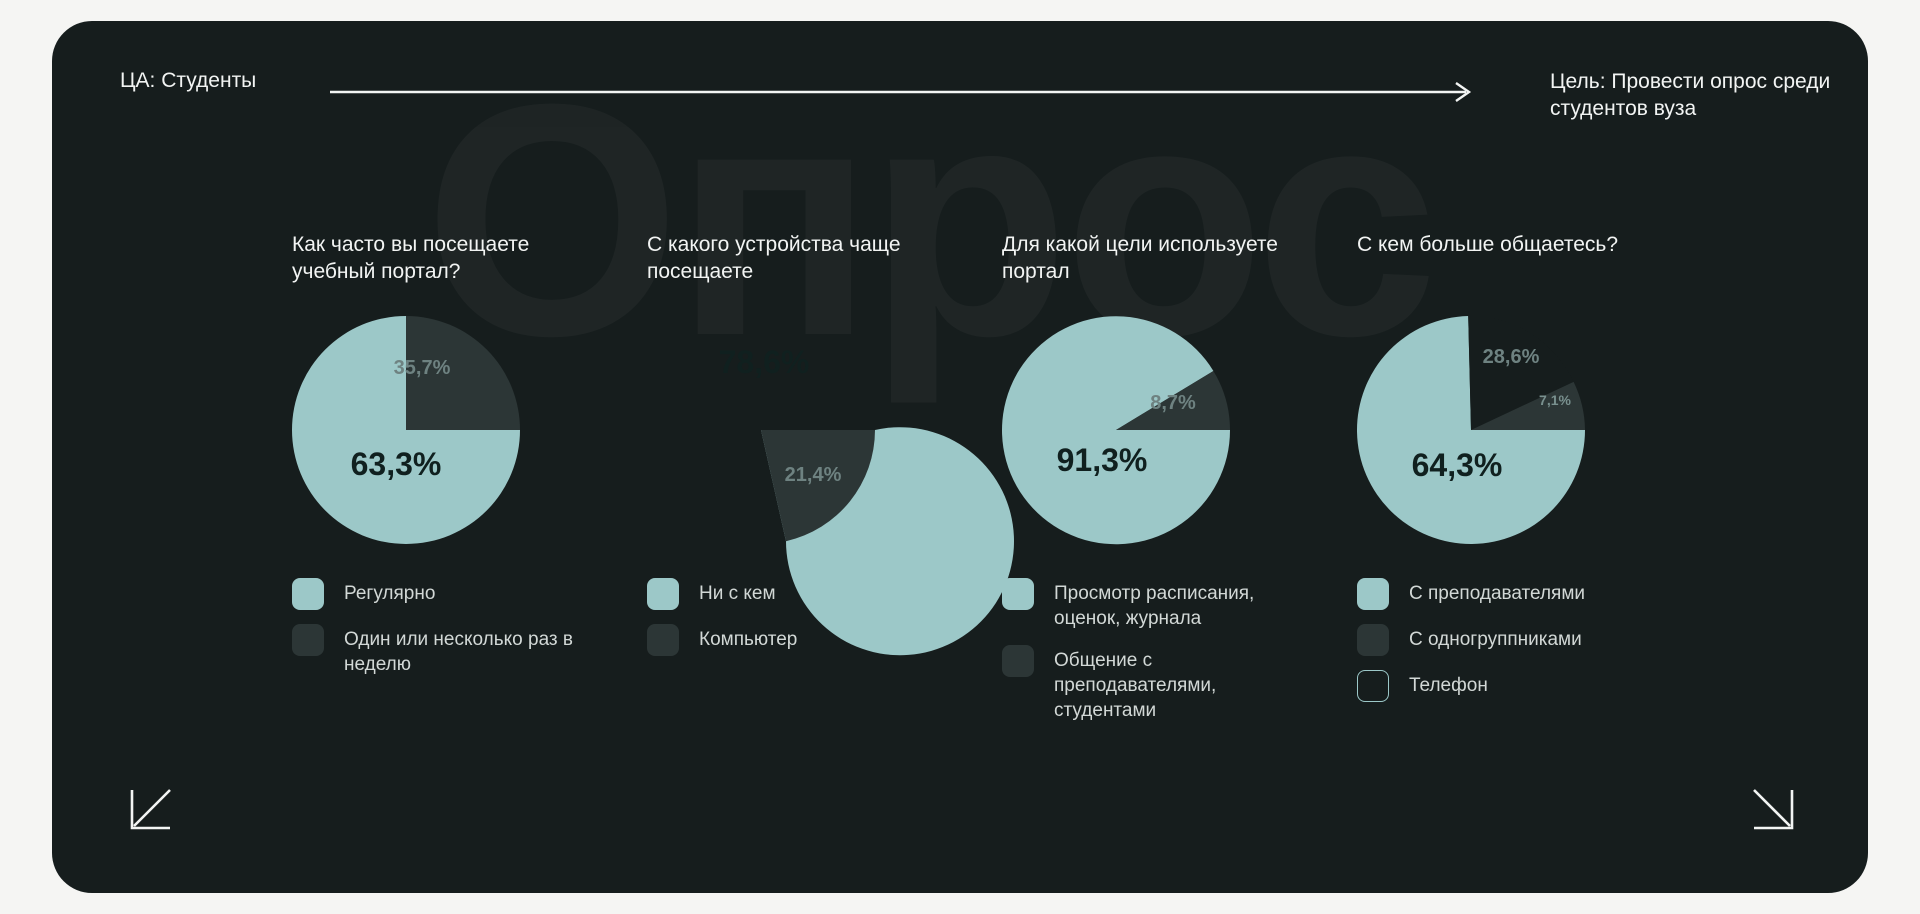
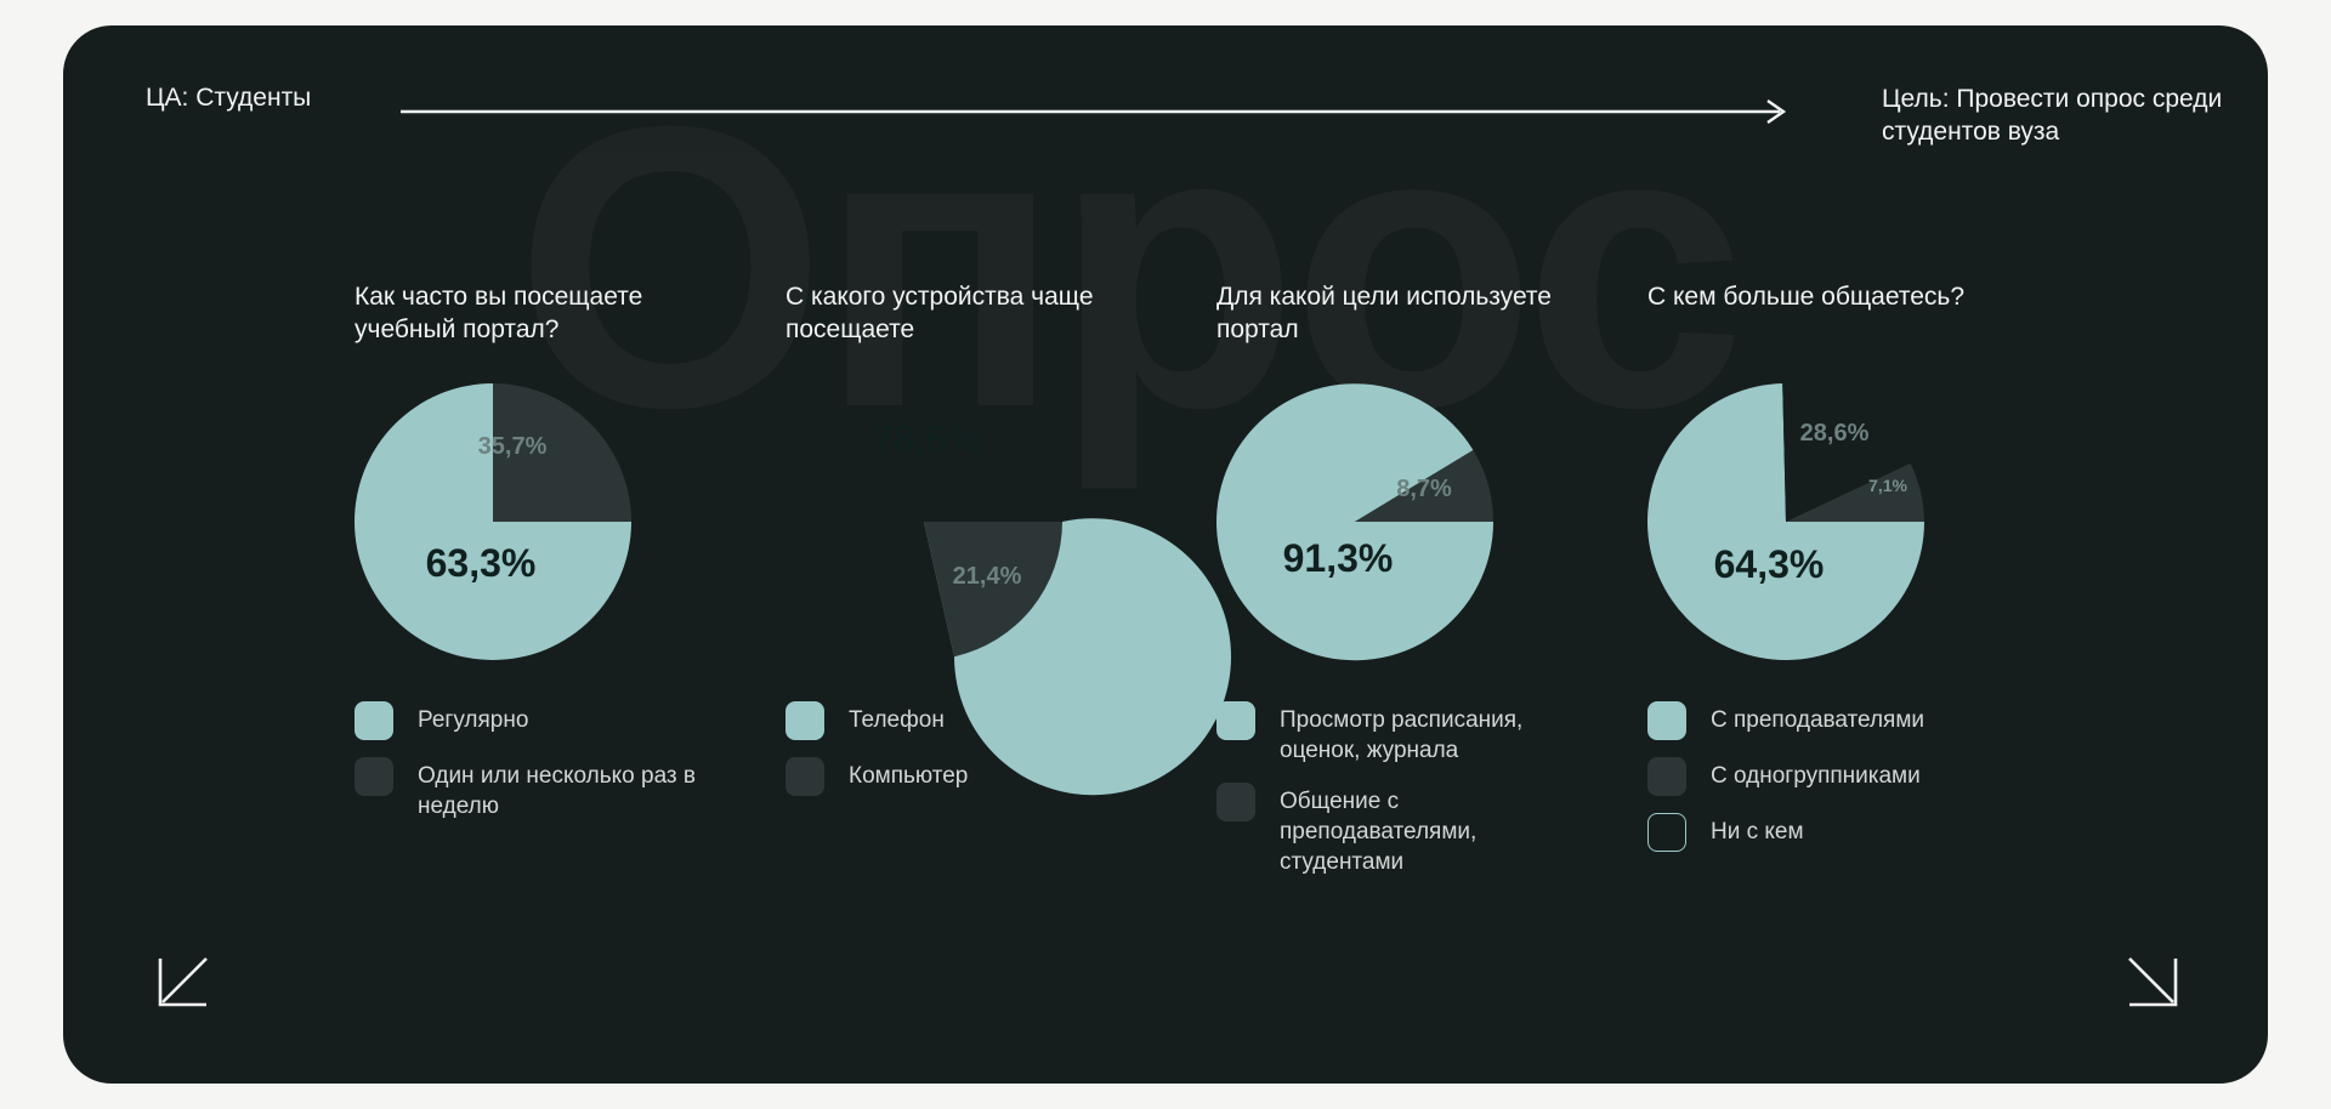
  Опрос
  ЦА: Студенты
  Цель: Провести опрос среди студентов вуза
  Как часто вы посещаете учебный портал?
  35,7%
  63,3%
  Регулярно
  Один или несколько раз в неделю
  С какого устройства чаще посещаете
  21,4%
- Ни с кем
+ Телефон
  Компьютер
  Для какой цели используете портал
  8,7%
  91,3%
  Просмотр расписания, оценок, журнала
  Общение с преподавателями, студентами
  С кем больше общаетесь?
  28,6%
  7,1%
  64,3%
  С преподавателями
  С одногруппниками
- Телефон
+ Ни с кем
